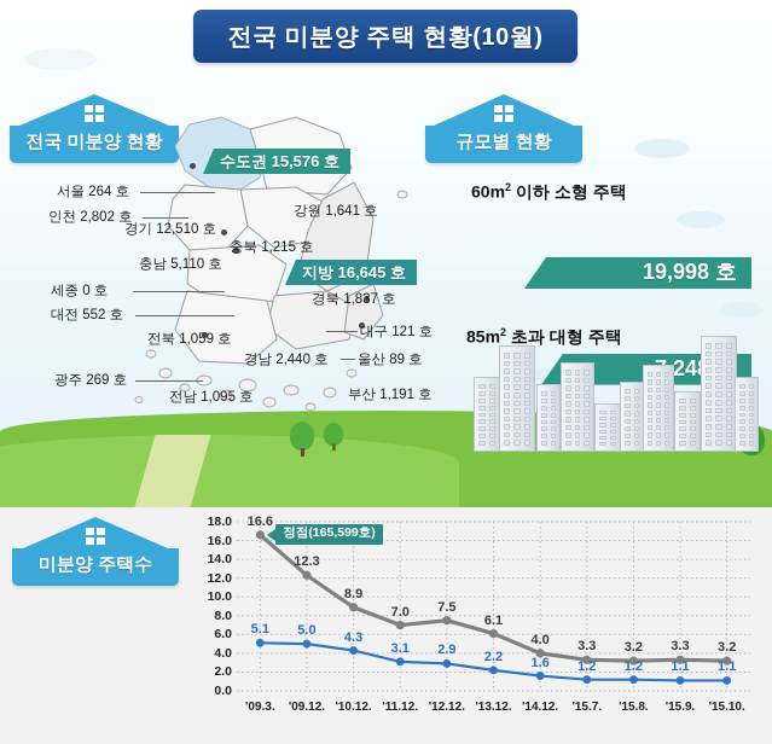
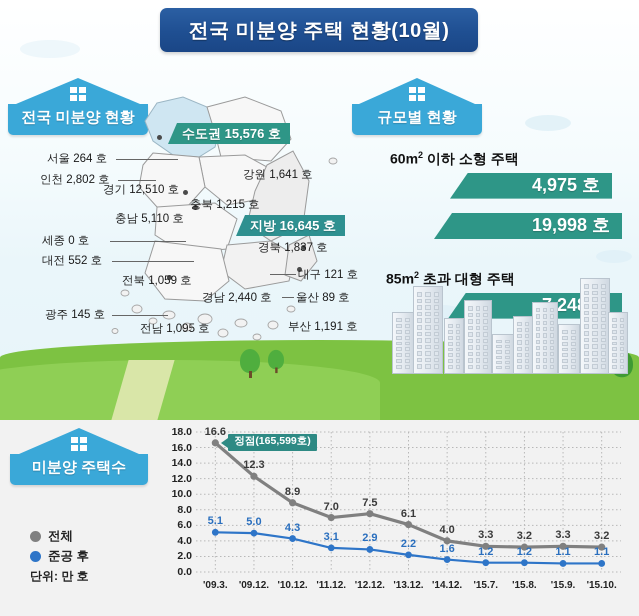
  전국 미분양 주택 현황(10월)
  전국 미분양 현황
  규모별 현황
  수도권 15,576 호
  지방 16,645 호
  서울 264 호
  인천 2,802 호
  경기 12,510 호
  강원 1,641 호
  충북 1,215 호
  충남 5,110 호
  세종 0 호
  대전 552 호
  경북 1,837 호
  대구 121 호
  전북 1,059 호
  경남 2,440 호
  울산 89 호
- 광주 269 호
+ 광주 145 호
  전남 1,095 호
  부산 1,191 호
  60m2 이하 소형 주택
+ 4,975 호
  19,998 호
  85m2 초과 대형 주택
  미분양 주택수
+ 전체
+ 준공 후
+ 단위: 만 호
  18.0
  16.0
  14.0
  12.0
  10.0
  8.0
  6.0
  4.0
  2.0
  0.0
  16.6
  12.3
  8.9
  7.0
  7.5
  6.1
  4.0
  3.3
  3.2
  3.3
  3.2
  5.1
  5.0
  4.3
  3.1
  2.9
  2.2
  1.6
  1.2
  1.2
  1.1
  1.1
  정점(165,599호)
  '09.3.
  '09.12.
  '10.12.
  '11.12.
  '12.12.
  '13.12.
  '14.12.
  '15.7.
  '15.8.
  '15.9.
  '15.10.
